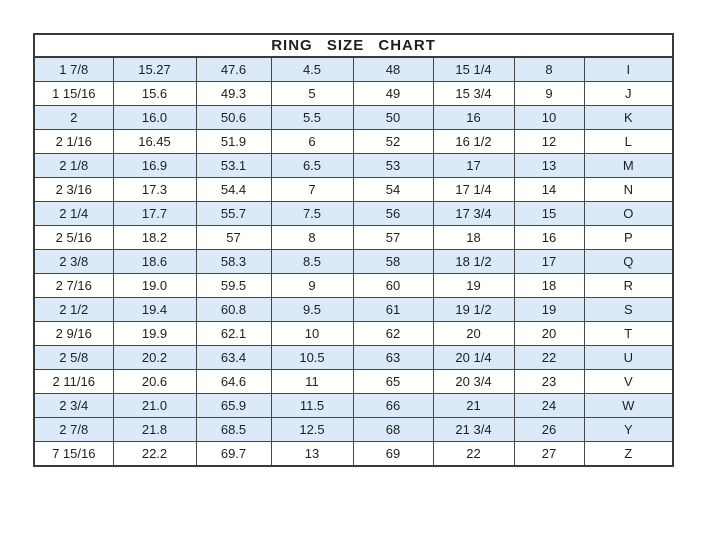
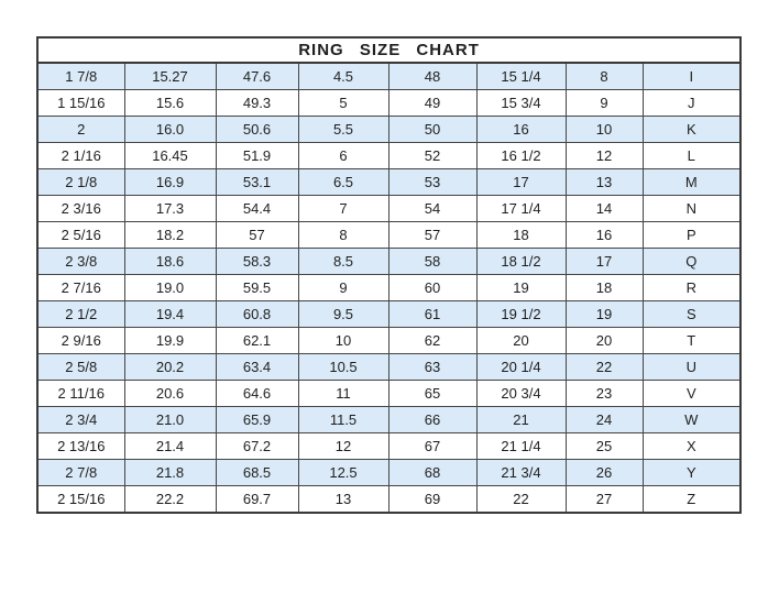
  RING SIZE CHART
  1 7/8	15.27	47.6	4.5	48	15 1/4	8	I
  1 15/16	15.6	49.3	5	49	15 3/4	9	J
  2	16.0	50.6	5.5	50	16	10	K
  2 1/16	16.45	51.9	6	52	16 1/2	12	L
  2 1/8	16.9	53.1	6.5	53	17	13	M
  2 3/16	17.3	54.4	7	54	17 1/4	14	N
- 2 1/4	17.7	55.7	7.5	56	17 3/4	15	O
  2 5/16	18.2	57	8	57	18	16	P
  2 3/8	18.6	58.3	8.5	58	18 1/2	17	Q
  2 7/16	19.0	59.5	9	60	19	18	R
  2 1/2	19.4	60.8	9.5	61	19 1/2	19	S
  2 9/16	19.9	62.1	10	62	20	20	T
  2 5/8	20.2	63.4	10.5	63	20 1/4	22	U
  2 11/16	20.6	64.6	11	65	20 3/4	23	V
  2 3/4	21.0	65.9	11.5	66	21	24	W
+ 2 13/16	21.4	67.2	12	67	21 1/4	25	X
  2 7/8	21.8	68.5	12.5	68	21 3/4	26	Y
- 7 15/16	22.2	69.7	13	69	22	27	Z
+ 2 15/16	22.2	69.7	13	69	22	27	Z
